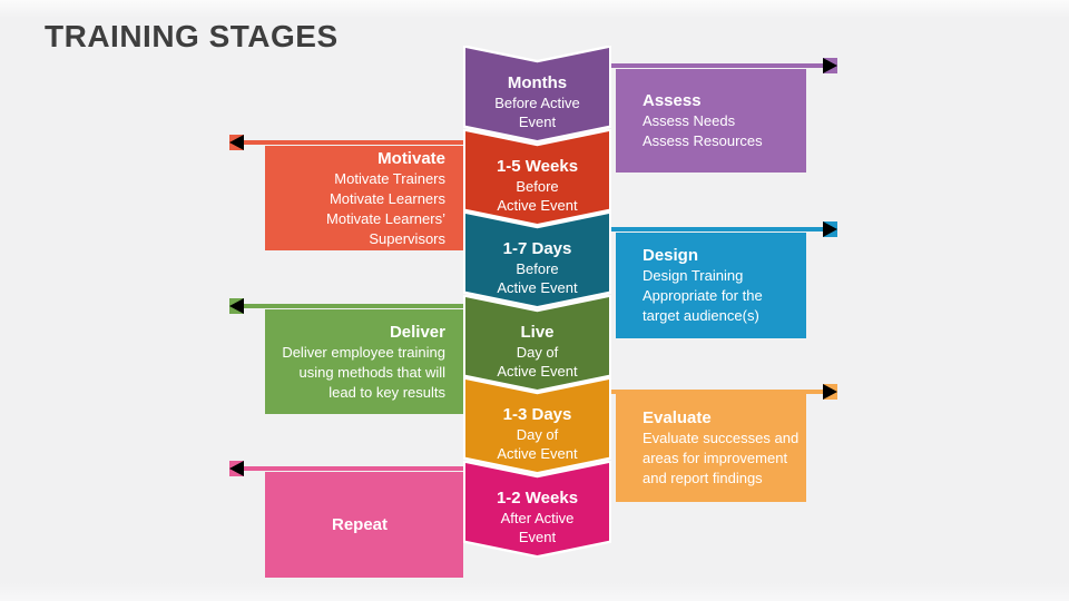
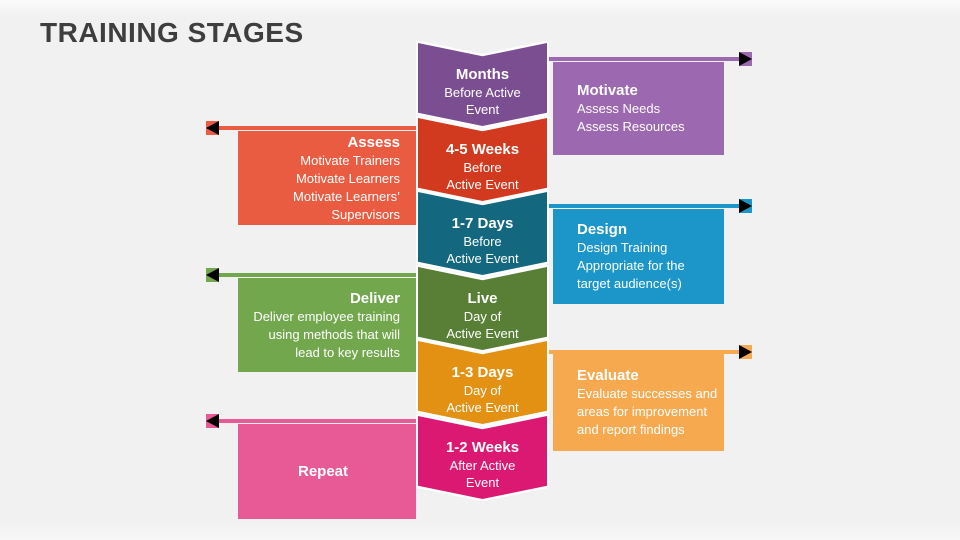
  TRAINING STAGES
- Assess
+ Motivate
  Assess Needs
  Assess Resources
- Motivate
+ Assess
  Motivate Trainers
  Motivate Learners
  Motivate Learners’
  Supervisors
  Design
  Design Training
  Appropriate for the
  target audience(s)
  Deliver
  Deliver employee training
  using methods that will
  lead to key results
  Evaluate
  Evaluate successes and
  areas for improvement
  and report findings
  Repeat
  Months
  Before Active
  Event
- 1-5 Weeks
+ 4-5 Weeks
  Before
  Active Event
  1-7 Days
  Before
  Active Event
  Live
  Day of
  Active Event
  1-3 Days
  Day of
  Active Event
  1-2 Weeks
  After Active
  Event
